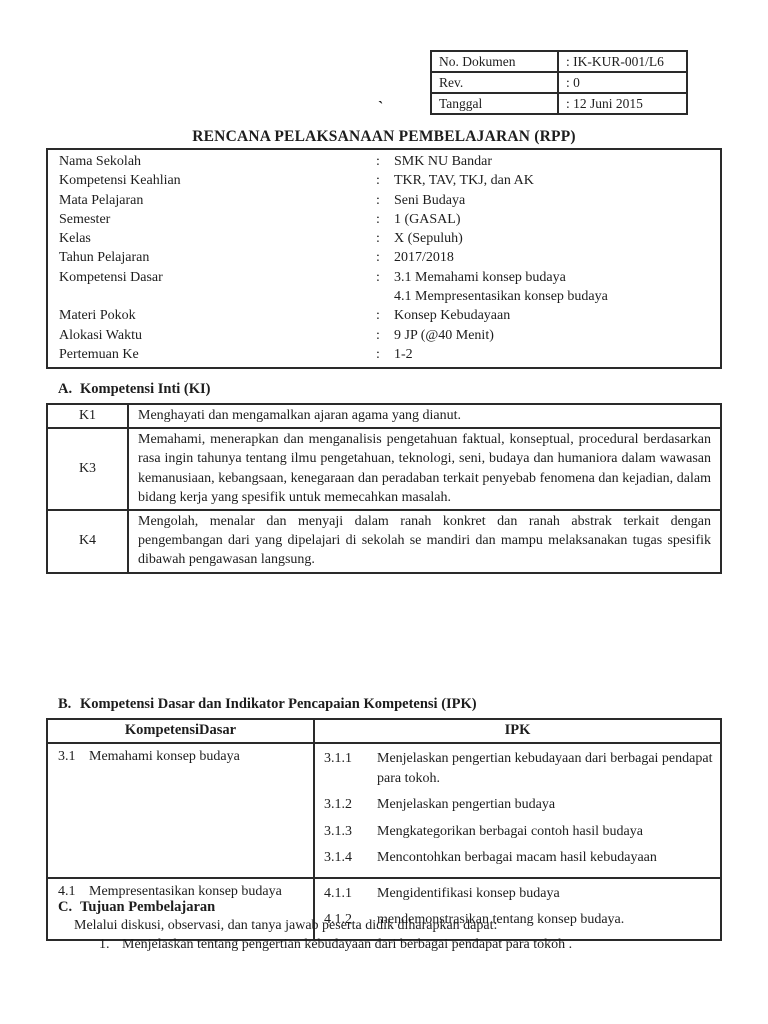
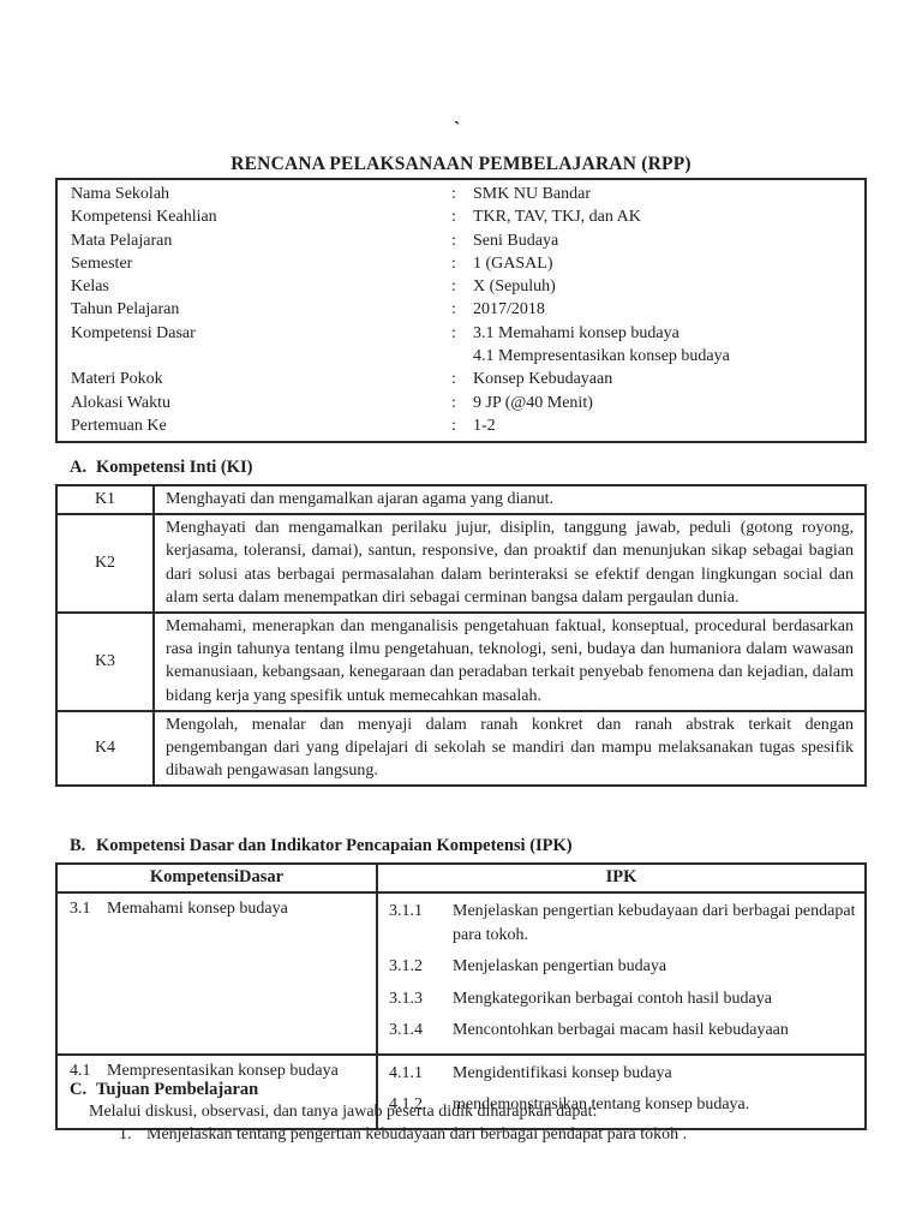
- No. Dokumen	: IK-KUR-001/L6
- Rev.	: 0
- Tanggal	: 12 Juni 2015
  `
  RENCANA PELAKSANAAN PEMBELAJARAN (RPP)
  Nama Sekolah
  :
  SMK NU Bandar
  Kompetensi Keahlian
  :
  TKR, TAV, TKJ, dan AK
  Mata Pelajaran
  :
  Seni Budaya
  Semester
  :
  1 (GASAL)
  Kelas
  :
  X (Sepuluh)
  Tahun Pelajaran
  :
  2017/2018
  Kompetensi Dasar
  :
  3.1 Memahami konsep budaya
  4.1 Mempresentasikan konsep budaya
  Materi Pokok
  :
  Konsep Kebudayaan
  Alokasi Waktu
  :
  9 JP (@40 Menit)
  Pertemuan Ke
  :
  1-2
  A.
  Kompetensi Inti (KI)
  K1	Menghayati dan mengamalkan ajaran agama yang dianut.
+ K2	Menghayati dan mengamalkan perilaku jujur, disiplin, tanggung jawab, peduli (gotong royong, kerjasama, toleransi, damai), santun, responsive, dan proaktif dan menunjukan sikap sebagai bagian dari solusi atas berbagai permasalahan dalam berinteraksi se efektif dengan lingkungan social dan alam serta dalam menempatkan diri sebagai cerminan bangsa dalam pergaulan dunia.
  K3	Memahami, menerapkan dan menganalisis pengetahuan faktual, konseptual, procedural berdasarkan rasa ingin tahunya tentang ilmu pengetahuan, teknologi, seni, budaya dan humaniora dalam wawasan kemanusiaan, kebangsaan, kenegaraan dan peradaban terkait penyebab fenomena dan kejadian, dalam bidang kerja yang spesifik untuk memecahkan masalah.
  K4	Mengolah, menalar dan menyaji dalam ranah konkret dan ranah abstrak terkait dengan pengembangan dari yang dipelajari di sekolah se mandiri dan mampu melaksanakan tugas spesifik dibawah pengawasan langsung.
  B.
  Kompetensi Dasar dan Indikator Pencapaian Kompetensi (IPK)
  KompetensiDasar	IPK
  3.1 Memahami konsep budaya	3.1.1 Menjelaskan pengertian kebudayaan dari berbagai pendapat para tokoh. 3.1.2 Menjelaskan pengertian budaya 3.1.3 Mengkategorikan berbagai contoh hasil budaya 3.1.4 Mencontohkan berbagai macam hasil kebudayaan
  4.1 Mempresentasikan konsep budaya	4.1.1 Mengidentifikasi konsep budaya 4.1.2 mendemonstrasikan tentang konsep budaya.
  C.
  Tujuan Pembelajaran
  Melalui diskusi, observasi, dan tanya jawab peserta didik diharapkan dapat:
  1.
  Menjelaskan tentang pengertian kebudayaan dari berbagai pendapat para tokoh .
